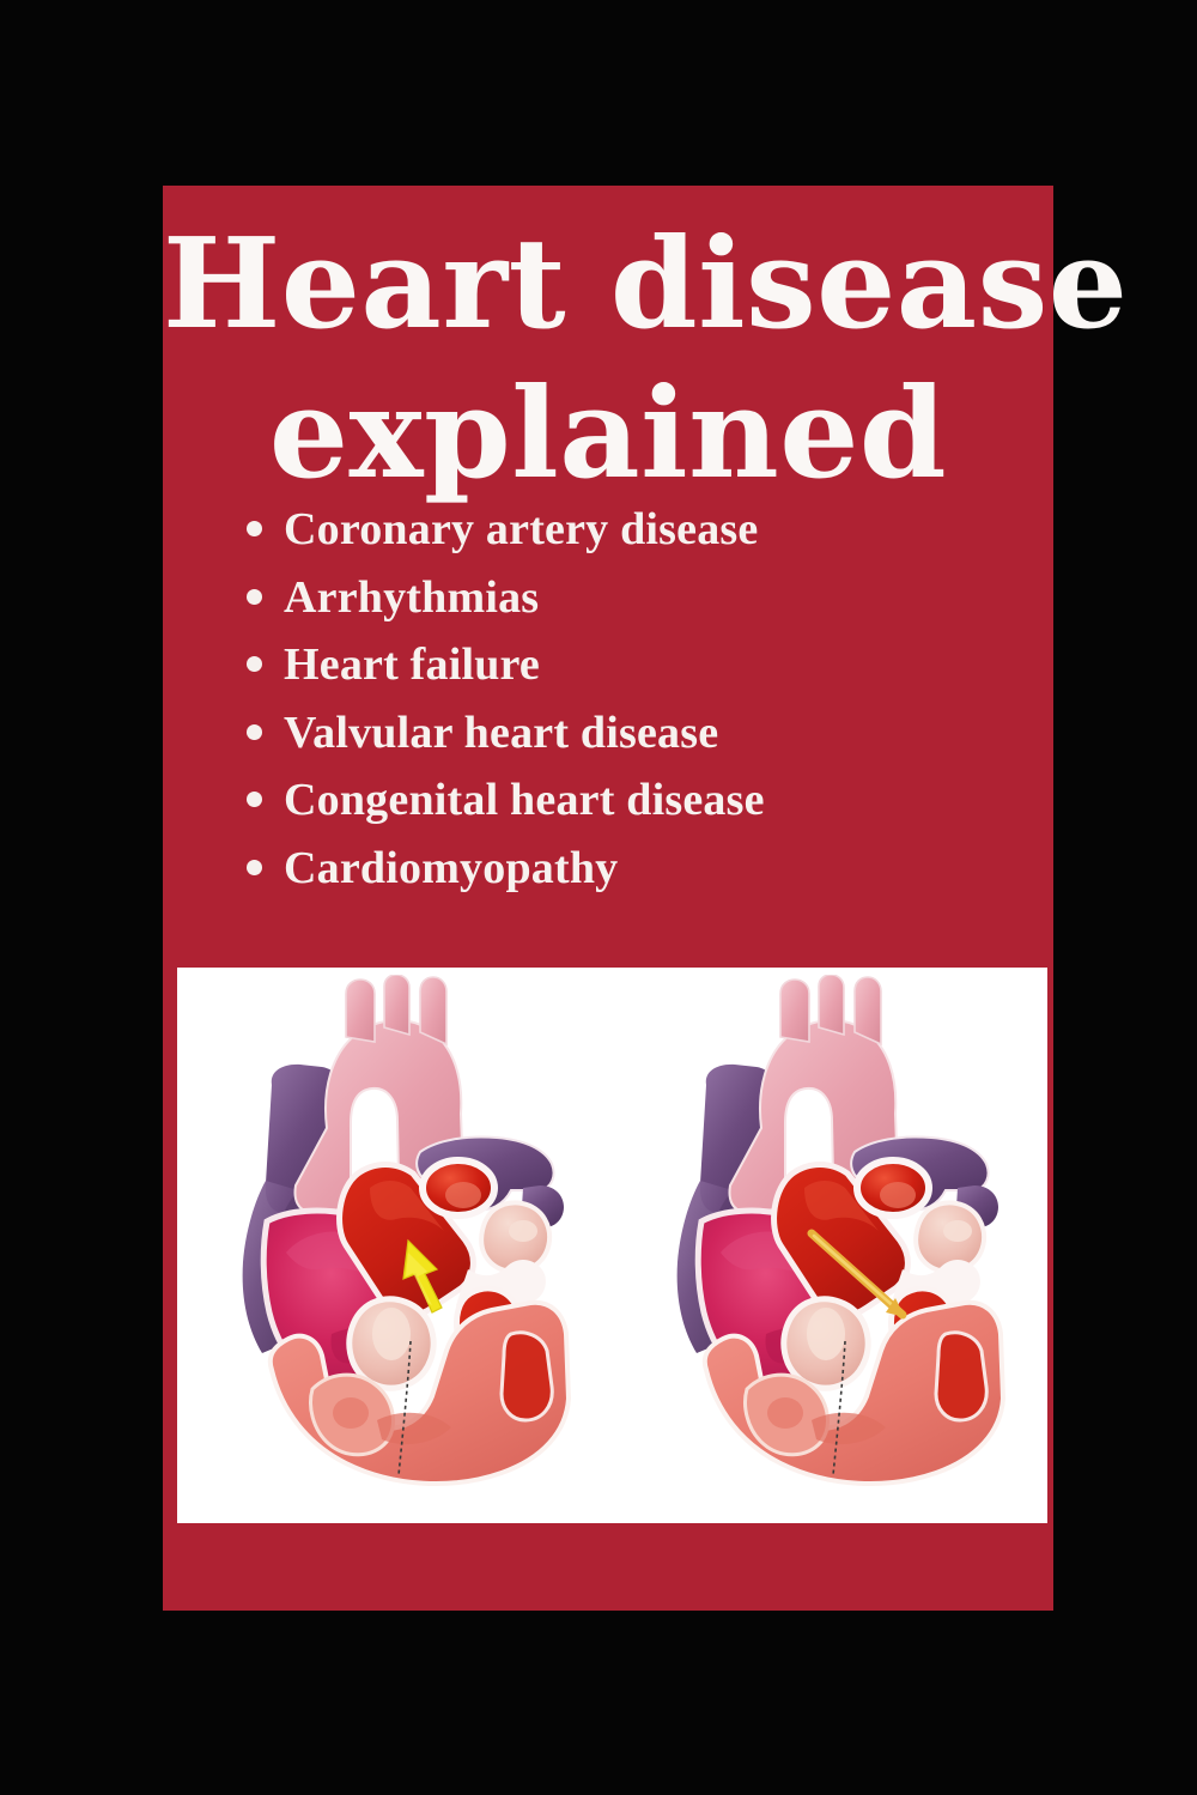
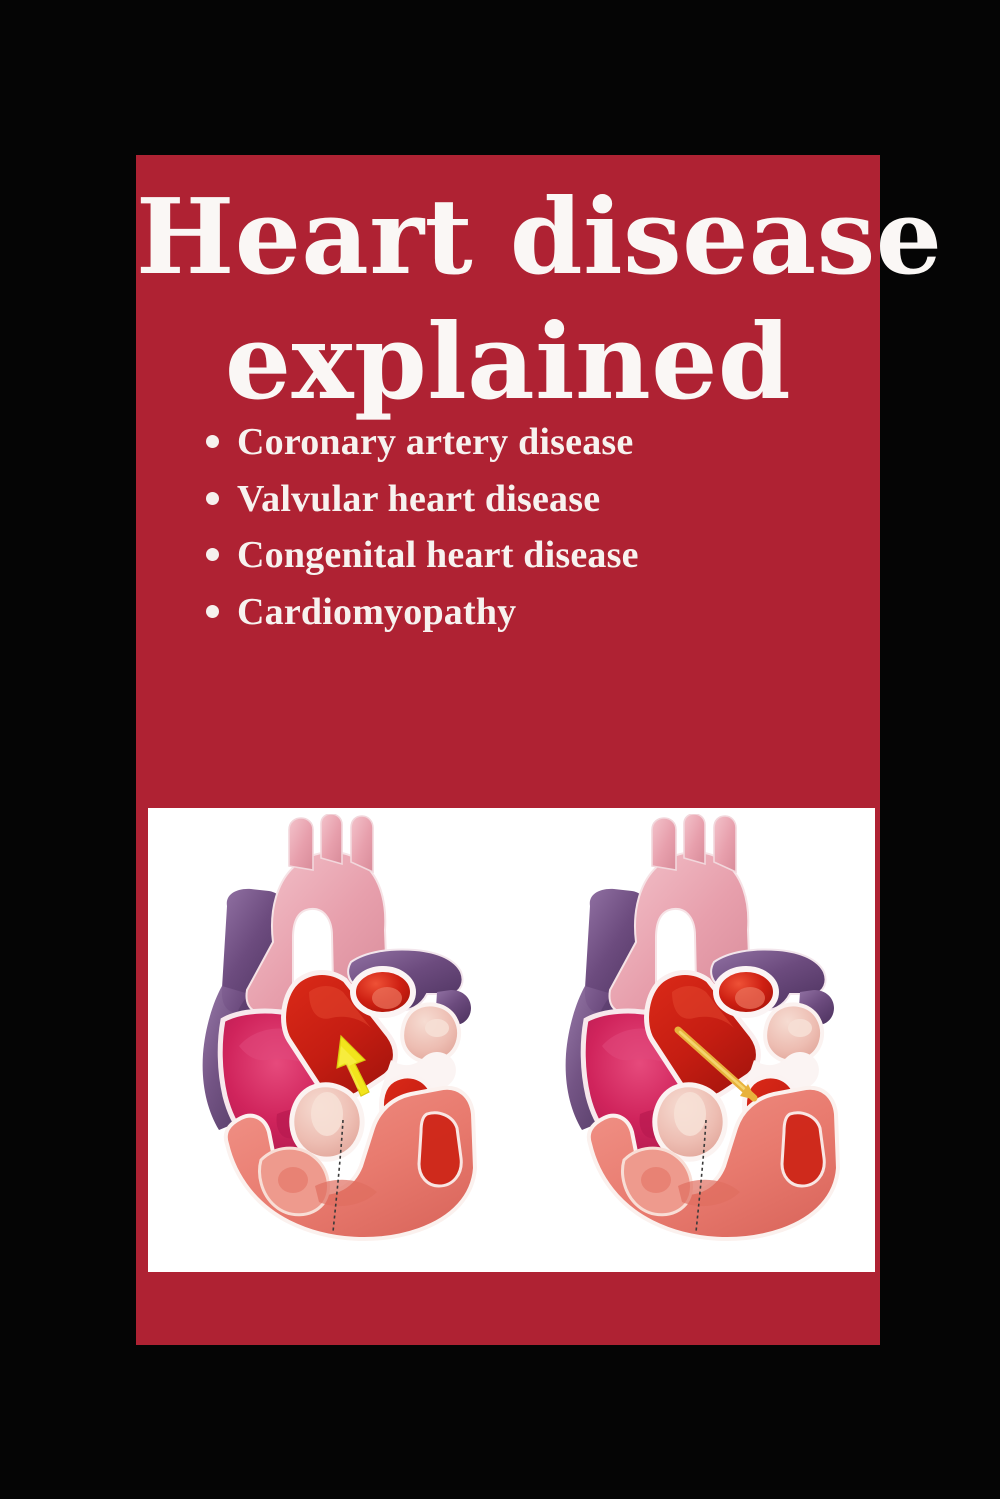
  Heart diseas
  explained
  Coronary artery disease
- Arrhythmias
- Heart failure
  Valvular heart disease
  Congenital heart disease
  Cardiomyopathy
